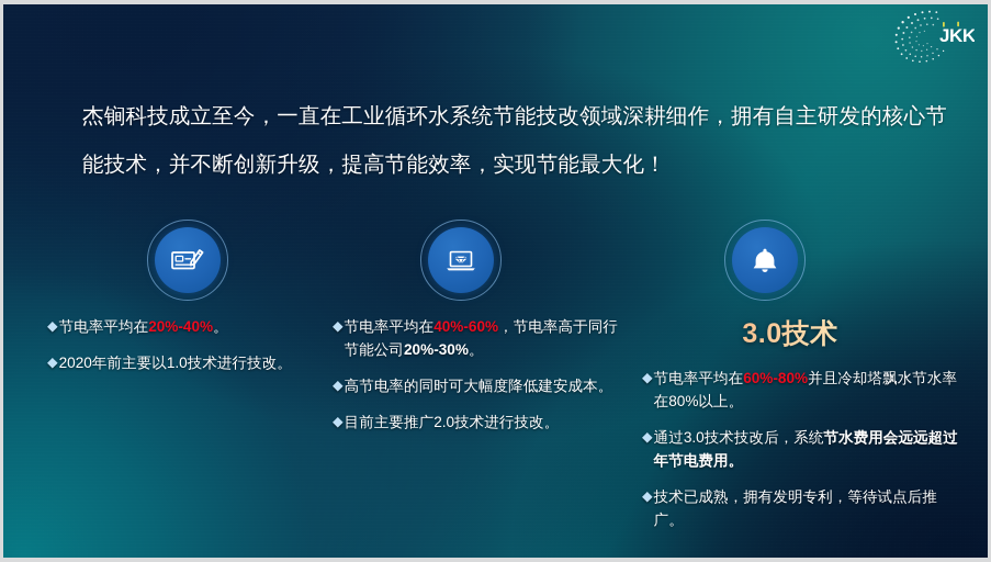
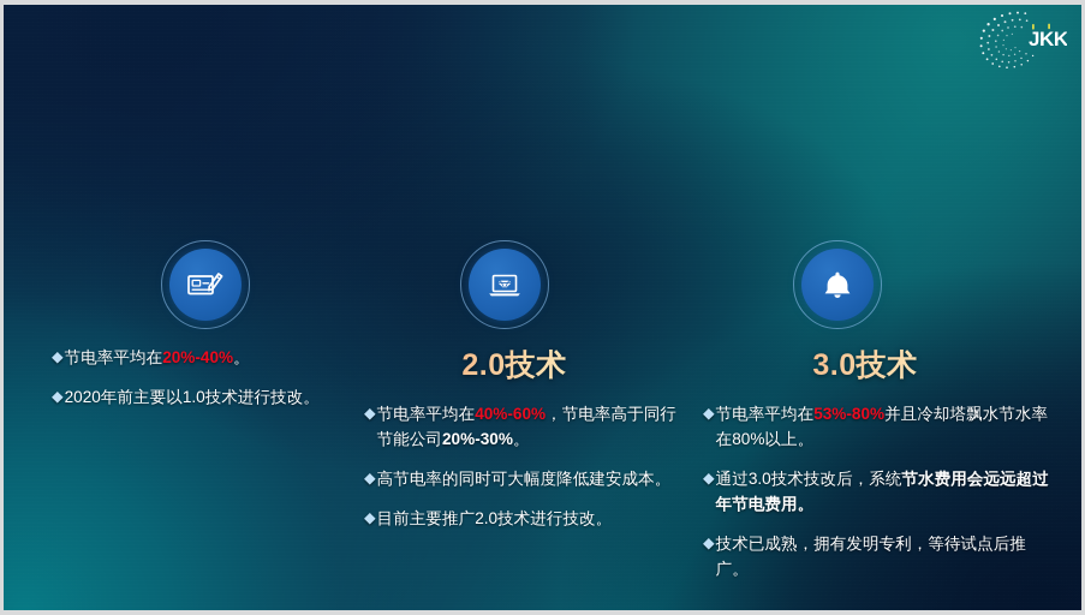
  JKK
- 杰锏科技成立至今，一直在工业循环水系统节能技改领域深耕细作，拥有自主研发的核心节
- 能技术，并不断创新升级，提高节能效率，实现节能最大化！
  ◆
  节电率平均在20%-40%。
  ◆
  2020年前主要以1.0技术进行技改。
+ 2.0技术
  ◆
  节电率平均在40%-60%，节电率高于同行节能公司20%-30%。
  ◆
  高节电率的同时可大幅度降低建安成本。
  ◆
  目前主要推广2.0技术进行技改。
  3.0技术
  ◆
- 节电率平均在60%-80%并且冷却塔飘水节水率在80%以上。
+ 节电率平均在53%-80%并且冷却塔飘水节水率在80%以上。
  ◆
  通过3.0技术技改后，系统节水费用会远远超过年节电费用。
  ◆
  技术已成熟，拥有发明专利，等待试点后推广。
